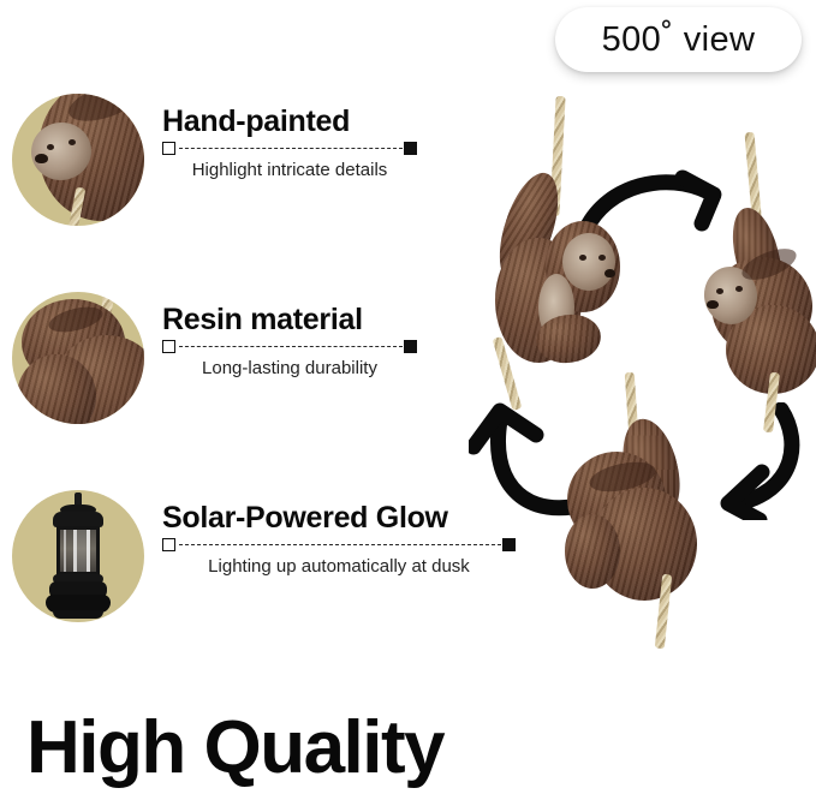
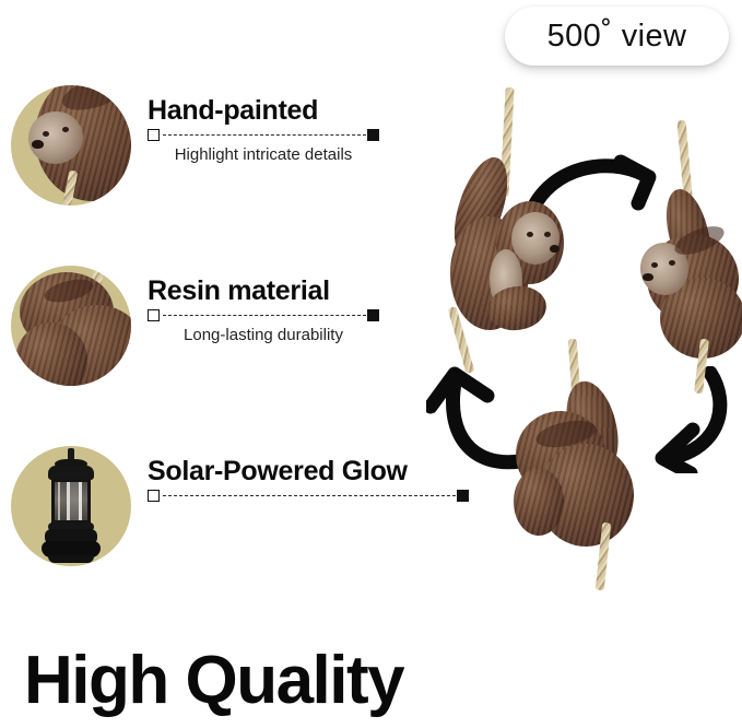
  500˚ view
  Hand-painted
  Highlight intricate details
  Resin material
  Long-lasting durability
  Solar-Powered Glow
- Lighting up automatically at dusk
  High Quality
